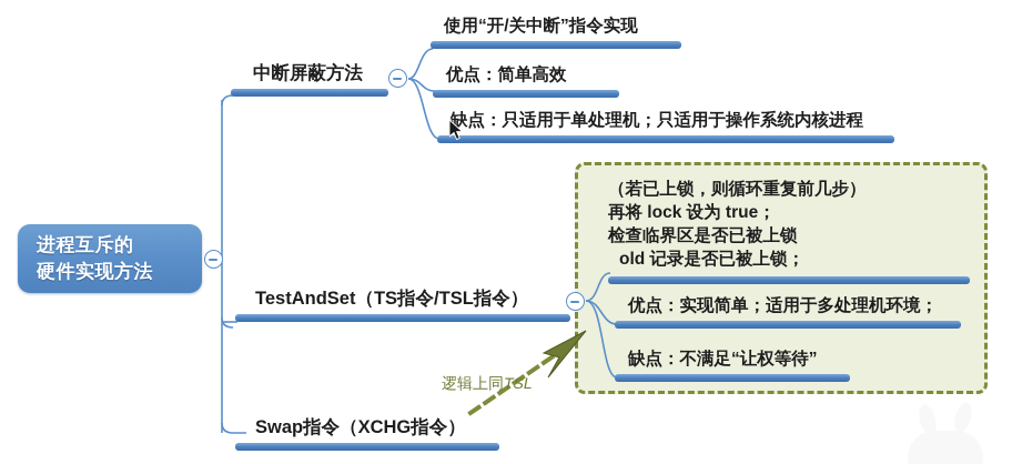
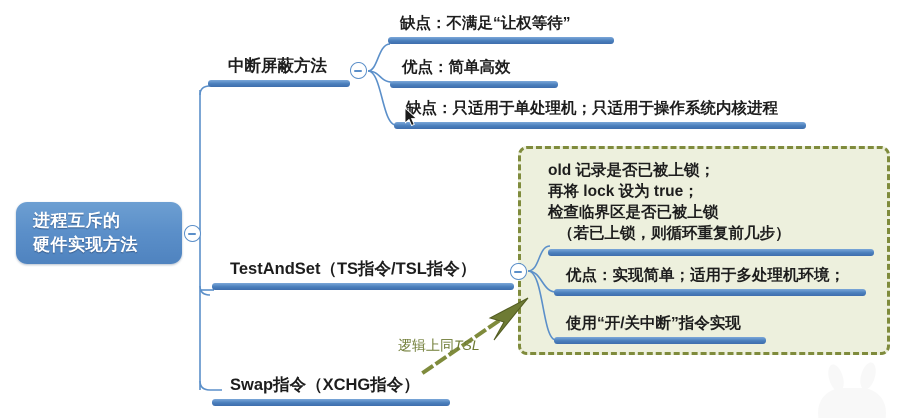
  进程互斥的
  硬件实现方法
  中断屏蔽方法
- 使用“开/关中断”指令实现
+ 缺点：不满足“让权等待”
  优点：简单高效
  缺点：只适用于单处理机；只适用于操作系统内核进程
  TestAndSet（TS指令/TSL指令）
- （若已上锁，则循环重复前几步）
+ old 记录是否已被上锁；
  再将 lock 设为 true；
  检查临界区是否已被上锁
- old 记录是否已被上锁；
+ （若已上锁，则循环重复前几步）
  优点：实现简单；适用于多处理机环境；
- 缺点：不满足“让权等待”
+ 使用“开/关中断”指令实现
  Swap指令（XCHG指令）
  逻辑上同TSL
